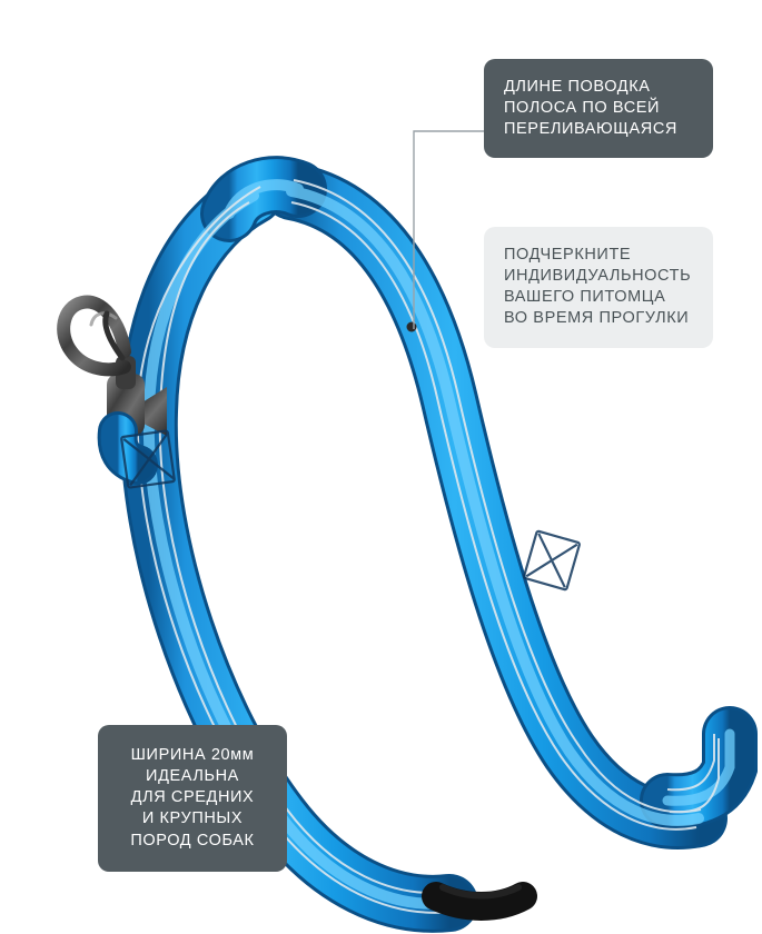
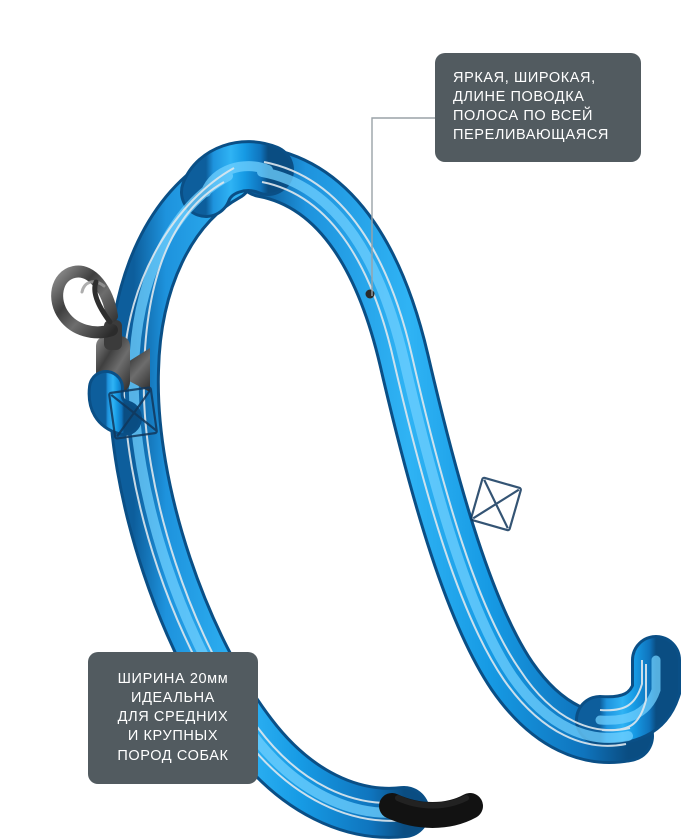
+ ЯРКАЯ, ШИРОКАЯ,
  ДЛИНЕ ПОВОДКА
  ПОЛОСА ПО ВСЕЙ
  ПЕРЕЛИВАЮЩАЯСЯ
- ПОДЧЕРКНИТЕ
- ИНДИВИДУАЛЬНОСТЬ
- ВАШЕГО ПИТОМЦА
- ВО ВРЕМЯ ПРОГУЛКИ
  ШИРИНА 20мм
  ИДЕАЛЬНА
  ДЛЯ СРЕДНИХ
  И КРУПНЫХ
  ПОРОД СОБАК
